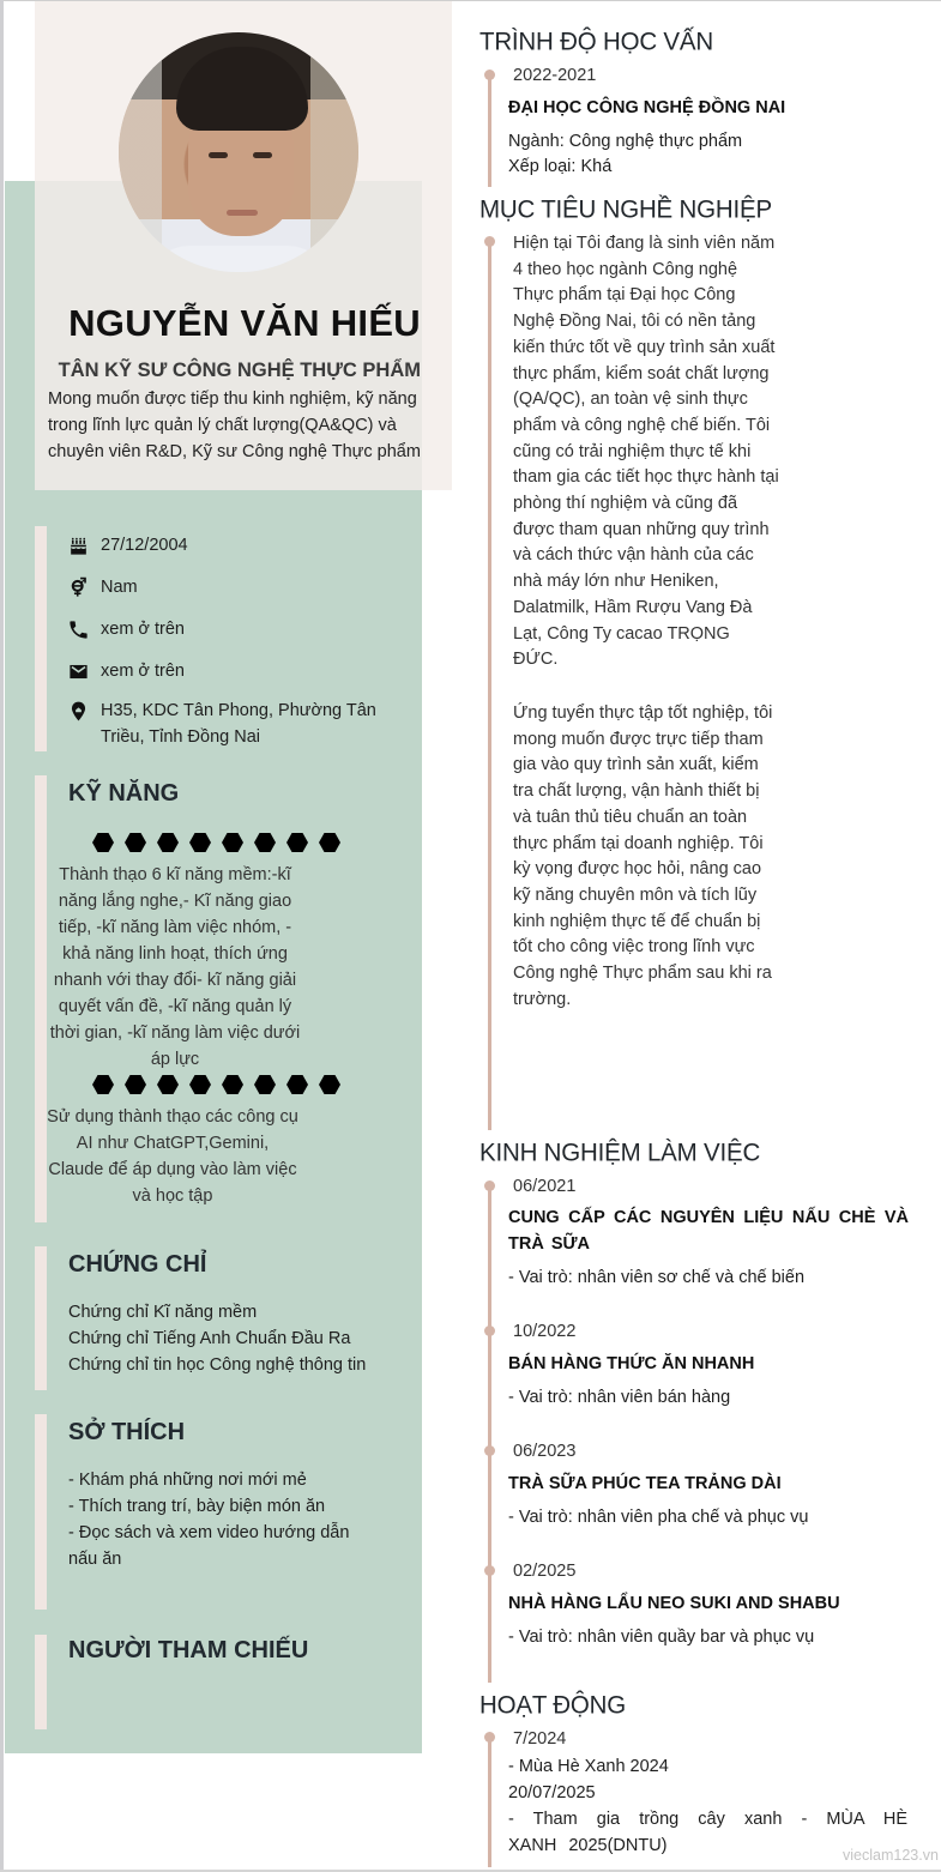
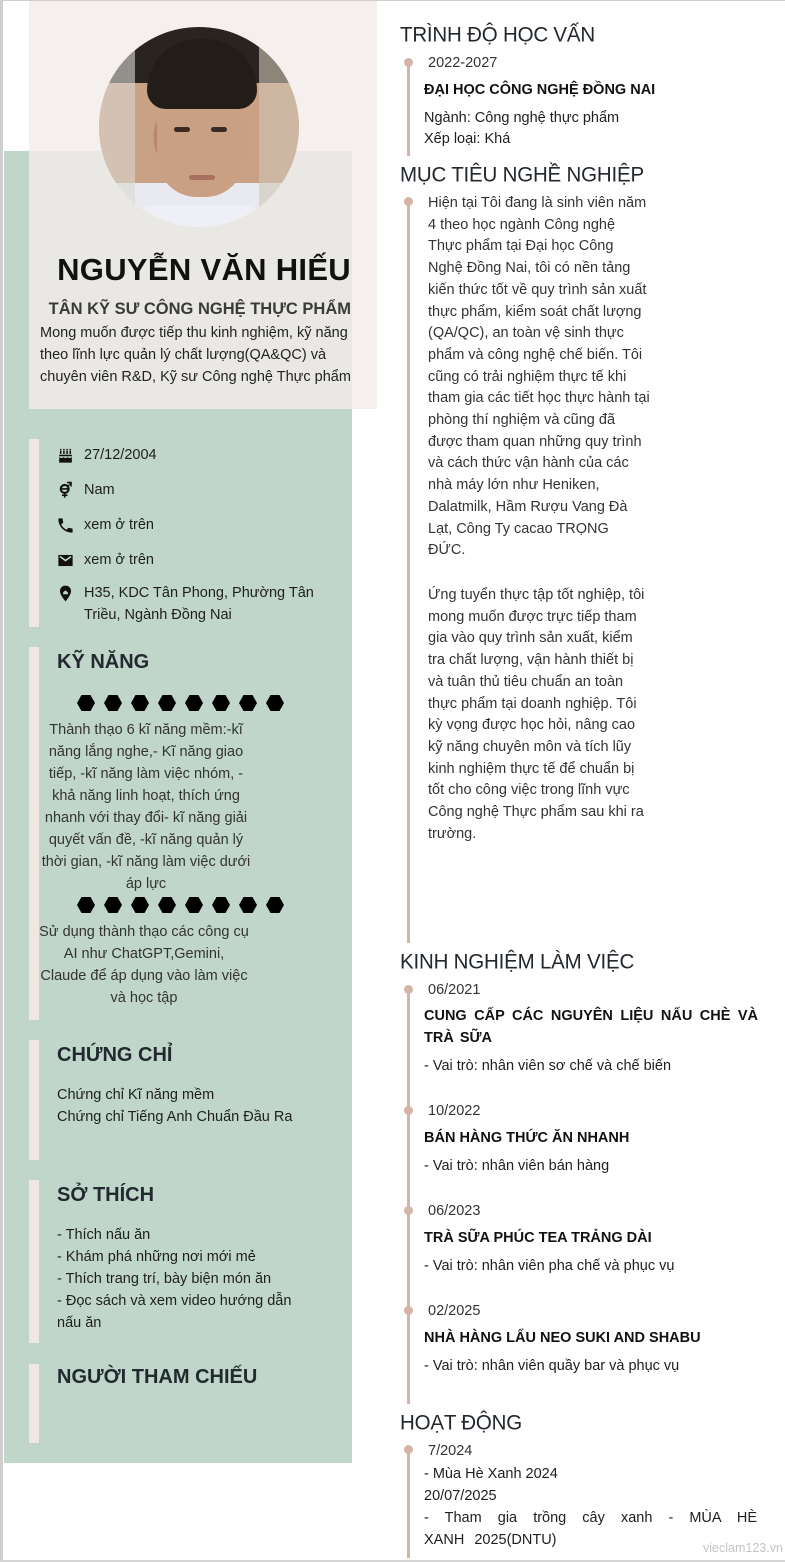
  NGUYỄN VĂN HIẾU
  TÂN KỸ SƯ CÔNG NGHỆ THỰC PHẨM
- Mong muốn được tiếp thu kinh nghiệm, kỹ năng trong lĩnh lực quản lý chất lượng(QA&QC) và chuyên viên R&D, Kỹ sư Công nghệ Thực phẩm
+ Mong muốn được tiếp thu kinh nghiệm, kỹ năng theo lĩnh lực quản lý chất lượng(QA&QC) và chuyên viên R&D, Kỹ sư Công nghệ Thực phẩm
  27/12/2004
  Nam
  xem ở trên
  xem ở trên
- H35, KDC Tân Phong, Phường Tân Triều, Tỉnh Đồng Nai
+ H35, KDC Tân Phong, Phường Tân Triều, Ngành Đồng Nai
  KỸ NĂNG
  Thành thạo 6 kĩ năng mềm:-kĩ năng lắng nghe,- Kĩ năng giao tiếp, -kĩ năng làm việc nhóm, -khả năng linh hoạt, thích ứng nhanh với thay đổi- kĩ năng giải quyết vấn đề, -kĩ năng quản lý thời gian, -kĩ năng làm việc dưới áp lực
  Sử dụng thành thạo các công cụ AI như ChatGPT,Gemini, Claude để áp dụng vào làm việc và học tập
  CHỨNG CHỈ
  Chứng chỉ Kĩ năng mềm
  Chứng chỉ Tiếng Anh Chuẩn Đầu Ra
- Chứng chỉ tin học Công nghệ thông tin
  SỞ THÍCH
+ - Thích nấu ăn
  - Khám phá những nơi mới mẻ
  - Thích trang trí, bày biện món ăn
  - Đọc sách và xem video hướng dẫn nấu ăn
  NGƯỜI THAM CHIẾU
  TRÌNH ĐỘ HỌC VẤN
- 2022-2021
+ 2022-2027
  ĐẠI HỌC CÔNG NGHỆ ĐỒNG NAI
  Ngành: Công nghệ thực phẩm
  Xếp loại: Khá
  MỤC TIÊU NGHỀ NGHIỆP
  Hiện tại Tôi đang là sinh viên năm 4 theo học ngành Công nghệ Thực phẩm tại Đại học Công Nghệ Đồng Nai, tôi có nền tảng kiến thức tốt về quy trình sản xuất thực phẩm, kiểm soát chất lượng (QA/QC), an toàn vệ sinh thực phẩm và công nghệ chế biến. Tôi cũng có trải nghiệm thực tế khi tham gia các tiết học thực hành tại phòng thí nghiệm và cũng đã được tham quan những quy trình và cách thức vận hành của các nhà máy lớn như Heniken, Dalatmilk, Hầm Rượu Vang Đà Lạt, Công Ty cacao TRỌNG ĐỨC.
  Ứng tuyển thực tập tốt nghiệp, tôi mong muốn được trực tiếp tham gia vào quy trình sản xuất, kiểm tra chất lượng, vận hành thiết bị và tuân thủ tiêu chuẩn an toàn thực phẩm tại doanh nghiệp. Tôi kỳ vọng được học hỏi, nâng cao kỹ năng chuyên môn và tích lũy kinh nghiệm thực tế để chuẩn bị tốt cho công việc trong lĩnh vực Công nghệ Thực phẩm sau khi ra trường.
  KINH NGHIỆM LÀM VIỆC
  06/2021
  CUNG CẤP CÁC NGUYÊN LIỆU NẤU CHÈ VÀ TRÀ SỮA
  - Vai trò: nhân viên sơ chế và chế biến
  10/2022
  BÁN HÀNG THỨC ĂN NHANH
  - Vai trò: nhân viên bán hàng
  06/2023
  TRÀ SỮA PHÚC TEA TRẢNG DÀI
  - Vai trò: nhân viên pha chế và phục vụ
  02/2025
  NHÀ HÀNG LẨU NEO SUKI AND SHABU
  - Vai trò: nhân viên quầy bar và phục vụ
  HOẠT ĐỘNG
  7/2024
  - Mùa Hè Xanh 2024
  20/07/2025
  - Tham gia trồng cây xanh - MÙA HÈ XANH 2025(DNTU)
  vieclam123.vn
